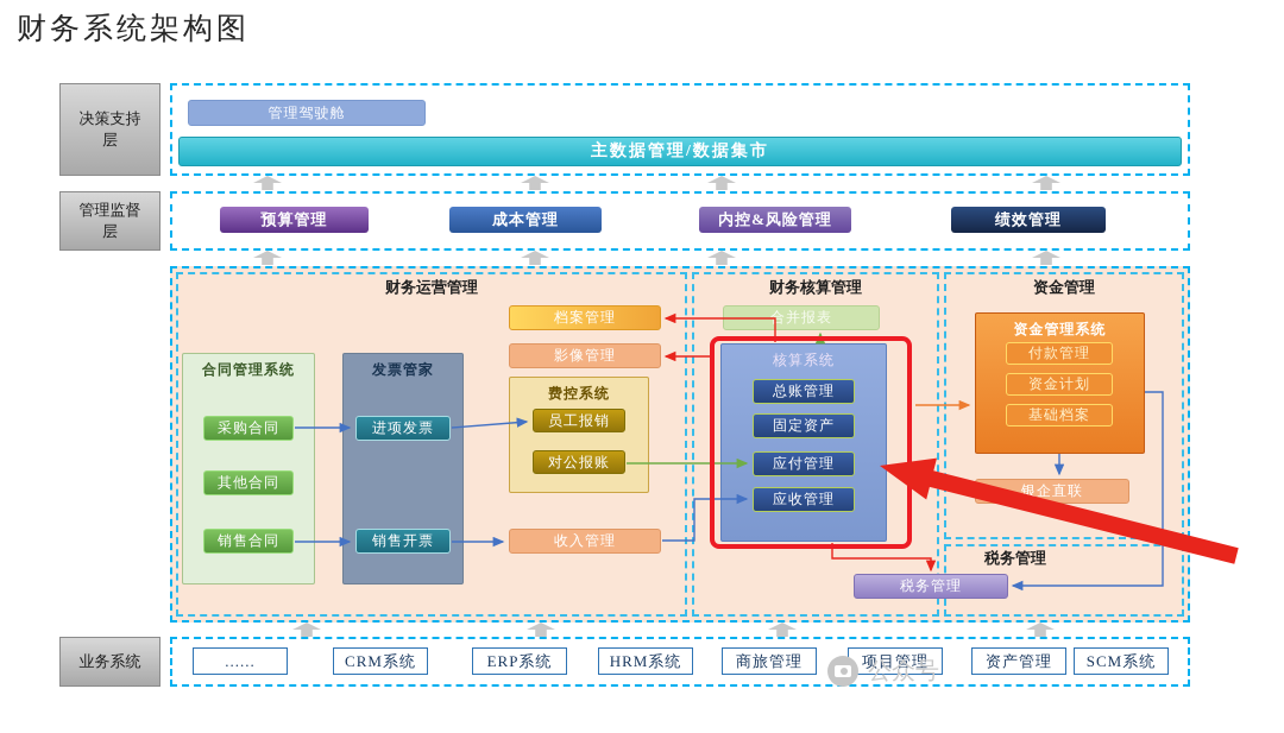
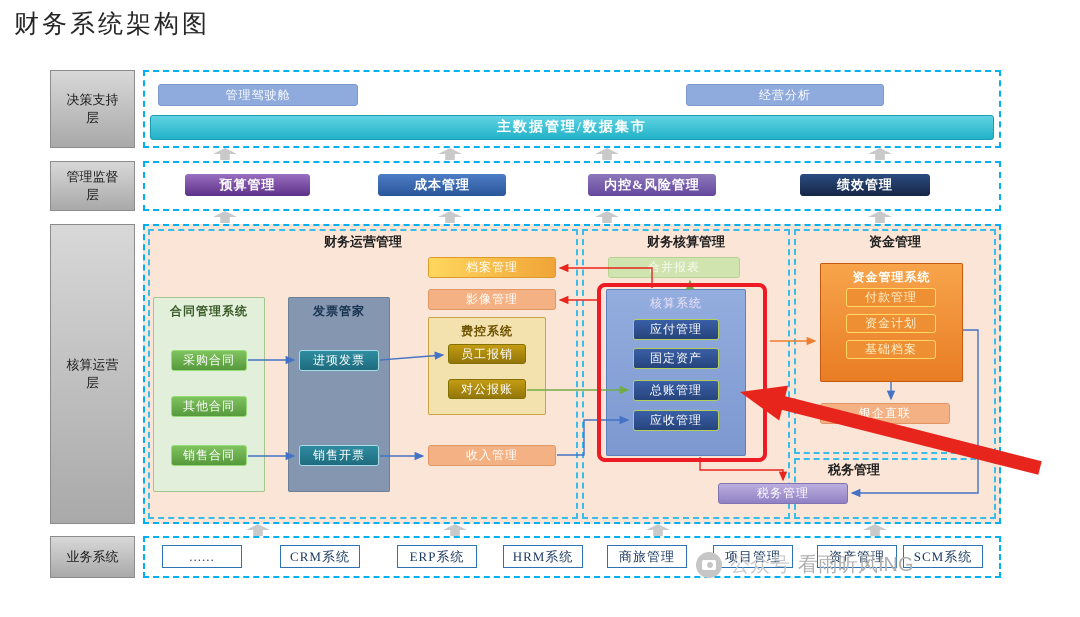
  财务系统架构图
  决策支持层
  管理监督层
+ 核算运营层
  业务系统
  管理驾驶舱
+ 经营分析
  主数据管理/数据集市
  预算管理
  成本管理
  内控&风险管理
  绩效管理
  财务运营管理
  财务核算管理
  资金管理
  税务管理
  合同管理系统
  采购合同
  其他合同
  销售合同
  发票管家
  进项发票
  销售开票
  档案管理
  影像管理
  费控系统
  员工报销
  对公报账
  收入管理
  合并报表
  核算系统
- 总账管理
+ 应付管理
  固定资产
- 应付管理
+ 总账管理
  应收管理
  资金管理系统
  付款管理
  资金计划
  基础档案
  银企直联
  税务管理
  ......
  CRM系统
  ERP系统
  HRM系统
  商旅管理
  项目管理
  资产管理
  SCM系统
  公众号
+ 看雨昕风ING
